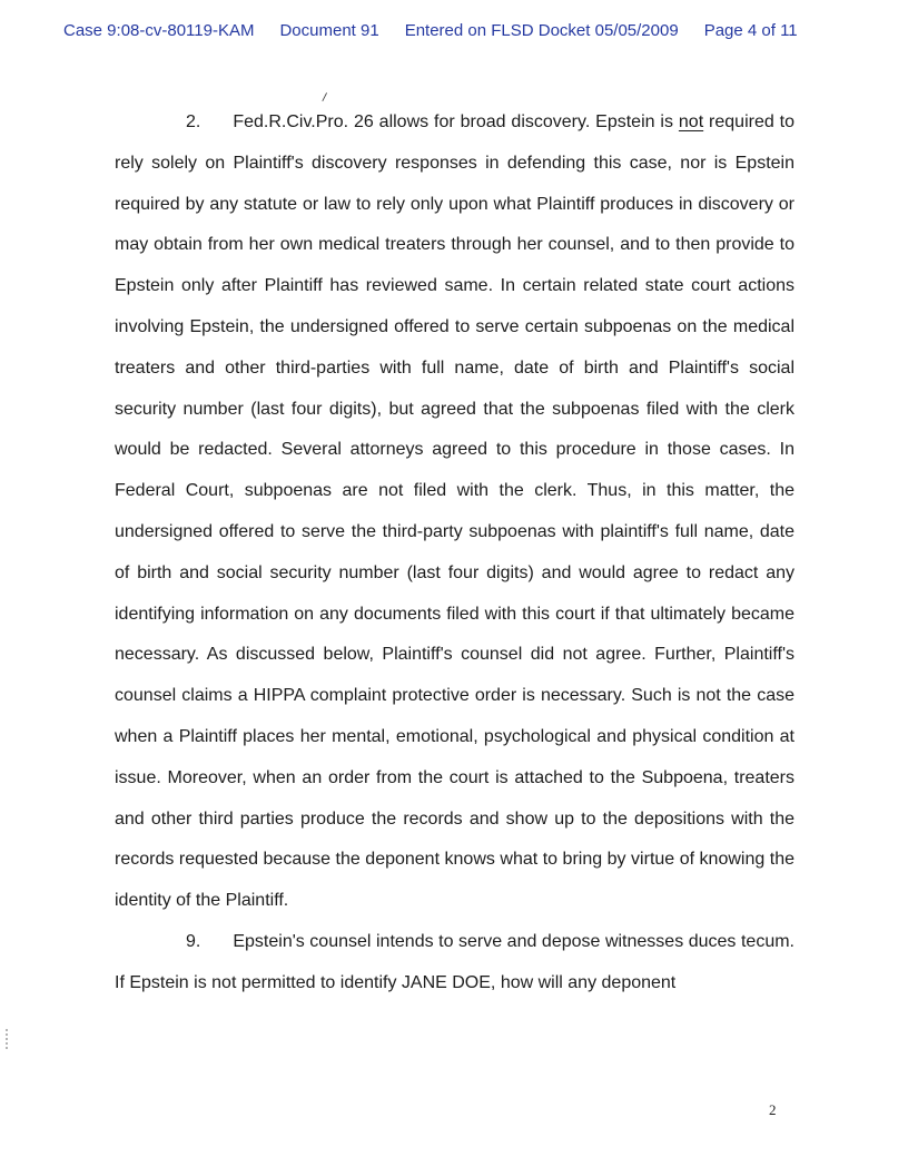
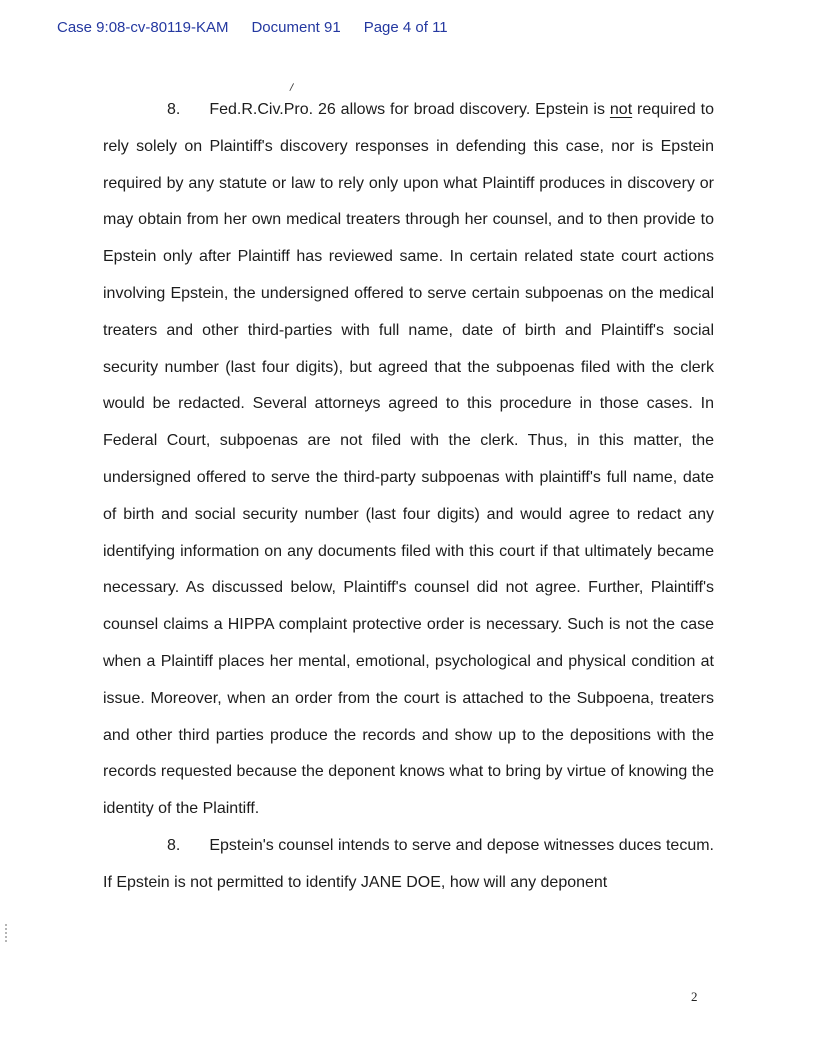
  Case 9:08-cv-80119-KAM
  Document 91
- Entered on FLSD Docket 05/05/2009
  Page 4 of 11
- 2. Fed.R.Civ.Pro. 26 allows for broad discovery. Epstein is not required to rely solely on Plaintiff's discovery responses in defending this case, nor is Epstein required by any statute or law to rely only upon what Plaintiff produces in discovery or may obtain from her own medical treaters through her counsel, and to then provide to Epstein only after Plaintiff has reviewed same. In certain related state court actions involving Epstein, the undersigned offered to serve certain subpoenas on the medical treaters and other third-parties with full name, date of birth and Plaintiff's social security number (last four digits), but agreed that the subpoenas filed with the clerk would be redacted. Several attorneys agreed to this procedure in those cases. In Federal Court, subpoenas are not filed with the clerk. Thus, in this matter, the undersigned offered to serve the third-party subpoenas with plaintiff's full name, date of birth and social security number (last four digits) and would agree to redact any identifying information on any documents filed with this court if that ultimately became necessary. As discussed below, Plaintiff's counsel did not agree. Further, Plaintiff's counsel claims a HIPPA complaint protective order is necessary. Such is not the case when a Plaintiff places her mental, emotional, psychological and physical condition at issue. Moreover, when an order from the court is attached to the Subpoena, treaters and other third parties produce the records and show up to the depositions with the records requested because the deponent knows what to bring by virtue of knowing the identity of the Plaintiff.
+ 8. Fed.R.Civ.Pro. 26 allows for broad discovery. Epstein is not required to rely solely on Plaintiff's discovery responses in defending this case, nor is Epstein required by any statute or law to rely only upon what Plaintiff produces in discovery or may obtain from her own medical treaters through her counsel, and to then provide to Epstein only after Plaintiff has reviewed same. In certain related state court actions involving Epstein, the undersigned offered to serve certain subpoenas on the medical treaters and other third-parties with full name, date of birth and Plaintiff's social security number (last four digits), but agreed that the subpoenas filed with the clerk would be redacted. Several attorneys agreed to this procedure in those cases. In Federal Court, subpoenas are not filed with the clerk. Thus, in this matter, the undersigned offered to serve the third-party subpoenas with plaintiff's full name, date of birth and social security number (last four digits) and would agree to redact any identifying information on any documents filed with this court if that ultimately became necessary. As discussed below, Plaintiff's counsel did not agree. Further, Plaintiff's counsel claims a HIPPA complaint protective order is necessary. Such is not the case when a Plaintiff places her mental, emotional, psychological and physical condition at issue. Moreover, when an order from the court is attached to the Subpoena, treaters and other third parties produce the records and show up to the depositions with the records requested because the deponent knows what to bring by virtue of knowing the identity of the Plaintiff.
- 9. Epstein's counsel intends to serve and depose witnesses duces tecum. If Epstein is not permitted to identify JANE DOE, how will any deponent
+ 8. Epstein's counsel intends to serve and depose witnesses duces tecum. If Epstein is not permitted to identify JANE DOE, how will any deponent
  2
